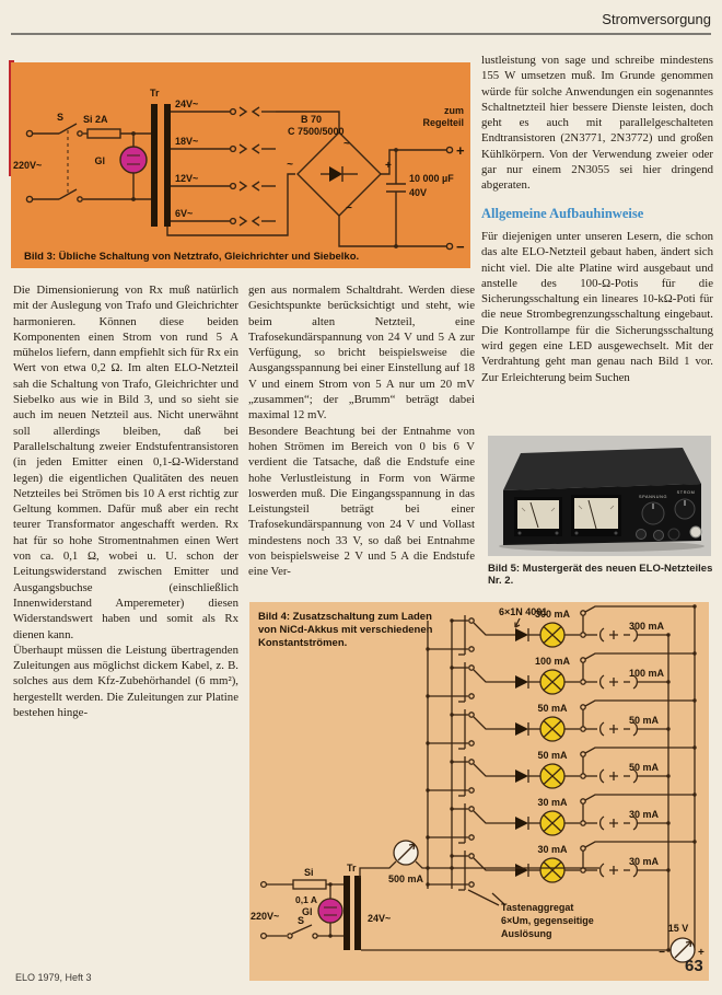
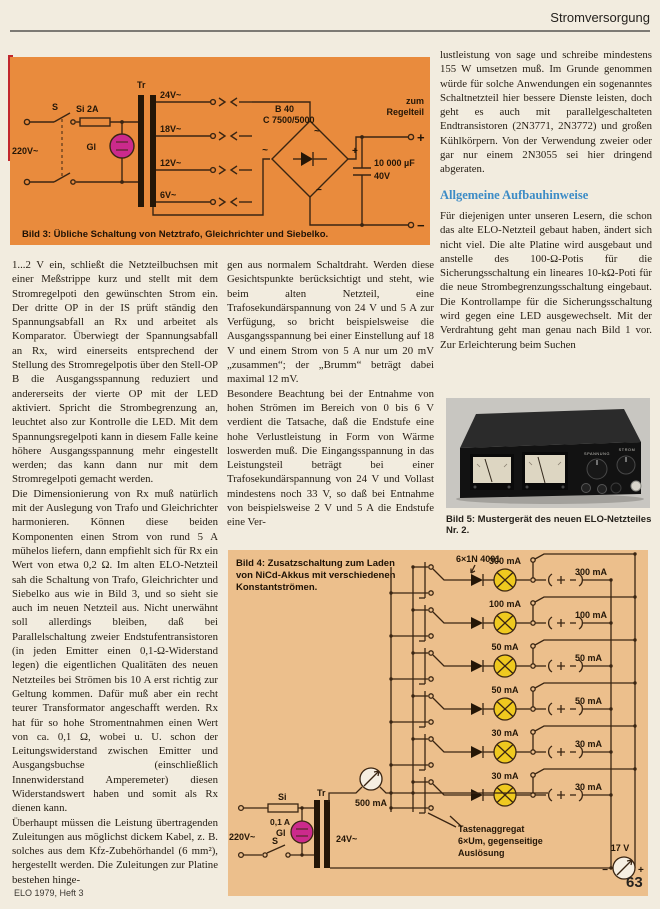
  Stromversorgung
  220V~
  S
  Si 2A
  Gl
  Tr
  24V~
  18V~
  12V~
  6V~
- B 70
+ B 40
  C 7500/5000
  ~
  ~
  +
  −
  10 000 µF
  40V
  zum
  Regelteil
  +
  −
  Bild 3: Übliche Schaltung von Netztrafo, Gleichrichter und Siebelko.
+ 1...2 V ein, schließt die Netzteilbuchsen mit einer Meßstrippe kurz und stellt mit dem Stromregelpoti den gewünschten Strom ein. Der dritte OP in der IS prüft ständig den Spannungsabfall an Rx und arbeitet als Komparator. Überwiegt der Spannungsabfall an Rx, wird einerseits entsprechend der Stellung des Stromregelpotis über den Stell-OP B die Ausgangsspannung reduziert und andererseits der vierte OP mit der LED aktiviert. Spricht die Strombegrenzung an, leuchtet also zur Kontrolle die LED. Mit dem Spannungsregelpoti kann in diesem Falle keine höhere Ausgangsspannung mehr eingestellt werden; das kann dann nur mit dem Stromregelpoti gemacht werden.
  Die Dimensionierung von Rx muß natürlich mit der Auslegung von Trafo und Gleichrichter harmonieren. Können diese beiden Komponenten einen Strom von rund 5 A mühelos liefern, dann empfiehlt sich für Rx ein Wert von etwa 0,2 Ω. Im alten ELO-Netzteil sah die Schaltung von Trafo, Gleichrichter und Siebelko aus wie in Bild 3, und so sieht sie auch im neuen Netzteil aus. Nicht unerwähnt soll allerdings bleiben, daß bei Parallelschaltung zweier Endstufentransistoren (in jeden Emitter einen 0,1-Ω-Widerstand legen) die eigentlichen Qualitäten des neuen Netzteiles bei Strömen bis 10 A erst richtig zur Geltung kommen. Dafür muß aber ein recht teurer Transformator angeschafft werden. Rx hat für so hohe Stromentnahmen einen Wert von ca. 0,1 Ω, wobei u. U. schon der Leitungswiderstand zwischen Emitter und Ausgangsbuchse (einschließlich Innenwiderstand Amperemeter) diesen Widerstandswert haben und somit als Rx dienen kann.
  Überhaupt müssen die Leistung übertragenden Zuleitungen aus möglichst dickem Kabel, z. B. solches aus dem Kfz-Zubehörhandel (6 mm²), hergestellt werden. Die Zuleitungen zur Platine bestehen hinge-
  gen aus normalem Schaltdraht. Werden diese Gesichtspunkte berücksichtigt und steht, wie beim alten Netzteil, eine Trafosekundärspannung von 24 V und 5 A zur Verfügung, so bricht beispielsweise die Ausgangsspannung bei einer Einstellung auf 18 V und einem Strom von 5 A nur um 20 mV „zusammen“; der „Brumm“ beträgt dabei maximal 12 mV.
  Besondere Beachtung bei der Entnahme von hohen Strömen im Bereich von 0 bis 6 V verdient die Tatsache, daß die Endstufe eine hohe Verlustleistung in Form von Wärme loswerden muß. Die Eingangsspannung in das Leistungsteil beträgt bei einer Trafosekundärspannung von 24 V und Vollast mindestens noch 33 V, so daß bei Entnahme von beispielsweise 2 V und 5 A die Endstufe eine Ver-
  lustleistung von sage und schreibe mindestens 155 W umsetzen muß. Im Grunde genommen würde für solche Anwendungen ein sogenanntes Schaltnetzteil hier bessere Dienste leisten, doch geht es auch mit parallelgeschalteten Endtransistoren (2N3771, 2N3772) und großen Kühlkörpern. Von der Verwendung zweier oder gar nur einem 2N3055 sei hier dringend abgeraten.
  Allgemeine Aufbauhinweise
  Für diejenigen unter unseren Lesern, die schon das alte ELO-Netzteil gebaut haben, ändert sich nicht viel. Die alte Platine wird ausgebaut und anstelle des 100-Ω-Potis für die Sicherungsschaltung ein lineares 10-kΩ-Poti für die neue Strombegrenzungsschaltung eingebaut. Die Kontrollampe für die Sicherungsschaltung wird gegen eine LED ausgewechselt. Mit der Verdrahtung geht man genau nach Bild 1 vor. Zur Erleichterung beim Suchen
  Bild 5: Mustergerät des neuen ELO-Netzteiles Nr. 2.
  Bild 4: Zusatzschaltung zum Laden
  von NiCd-Akkus mit verschiedenen
  Konstantströmen.
  6×1N 4001
  300 mA
  100 mA
  50 mA
  50 mA
  30 mA
  30 mA
  300 mA
  100 mA
  50 mA
  50 mA
  30 mA
  30 mA
  Tastenaggregat
  6×Um, gegenseitige
  Auslösung
  500 mA
- 15 V
+ 17 V
  −
  +
  220V~
  Si
  0,1 A
  Gl
  S
  Tr
  24V~
  ELO 1979, Heft 3
  63
